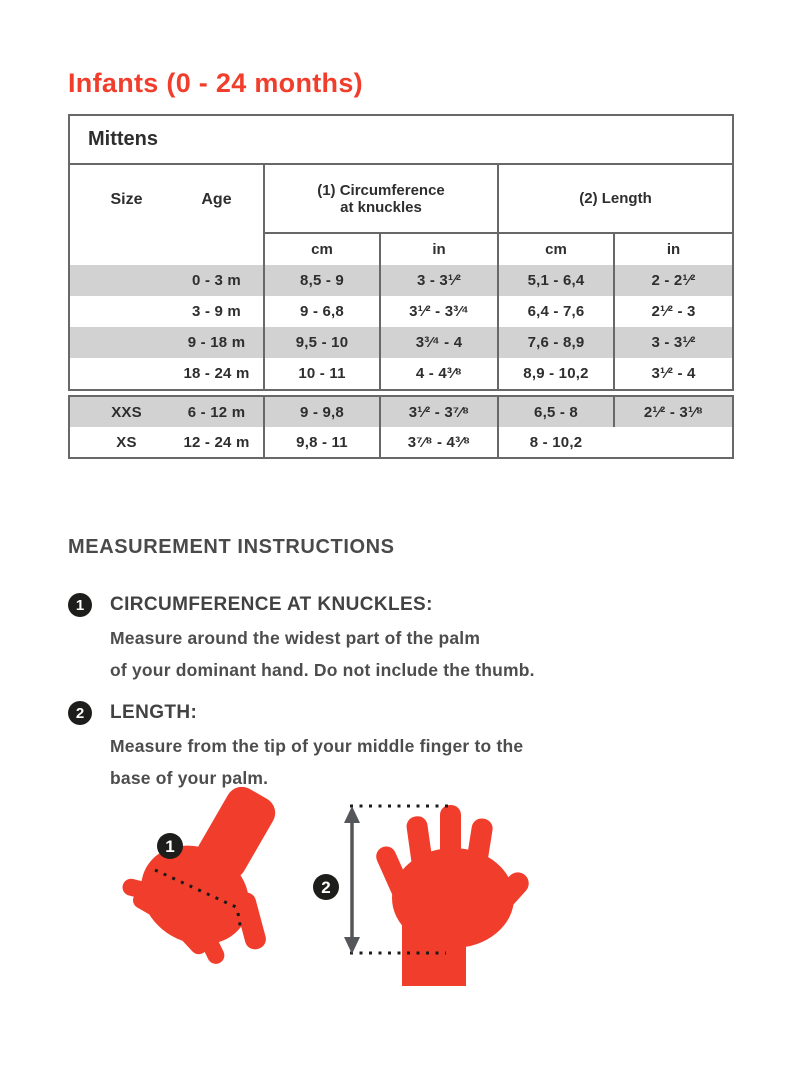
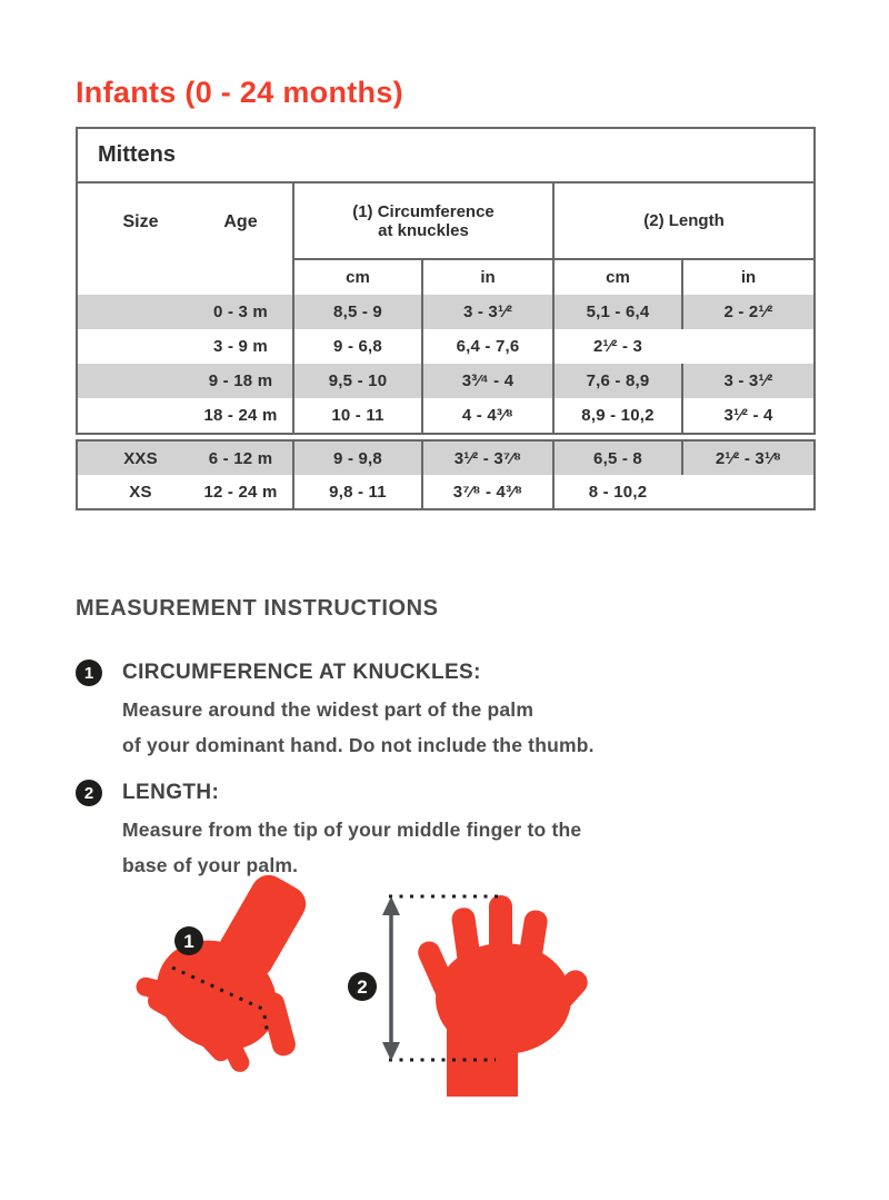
  Infants (0 - 24 months)
  Mittens
  Size
  Age
  (1) Circumference
  at knuckles
  (2) Length
  cm
  in
  cm
  in
  0 - 3 m
  8,5 - 9
  3 - 3¹⁄²
  5,1 - 6,4
  2 - 2¹⁄²
  3 - 9 m
  9 - 6,8
- 3¹⁄² - 3³⁄⁴
  6,4 - 7,6
  2¹⁄² - 3
  9 - 18 m
  9,5 - 10
  3³⁄⁴ - 4
  7,6 - 8,9
  3 - 3¹⁄²
  18 - 24 m
  10 - 11
  4 - 4³⁄⁸
  8,9 - 10,2
  3¹⁄² - 4
  XXS
  6 - 12 m
  9 - 9,8
  3¹⁄² - 3⁷⁄⁸
  6,5 - 8
  2¹⁄² - 3¹⁄⁸
  XS
  12 - 24 m
  9,8 - 11
  3⁷⁄⁸ - 4³⁄⁸
  8 - 10,2
  MEASUREMENT INSTRUCTIONS
  1
  CIRCUMFERENCE AT KNUCKLES:
  Measure around the widest part of the palm
  of your dominant hand. Do not include the thumb.
  2
  LENGTH:
  Measure from the tip of your middle finger to the
  base of your palm.
  1
  2
